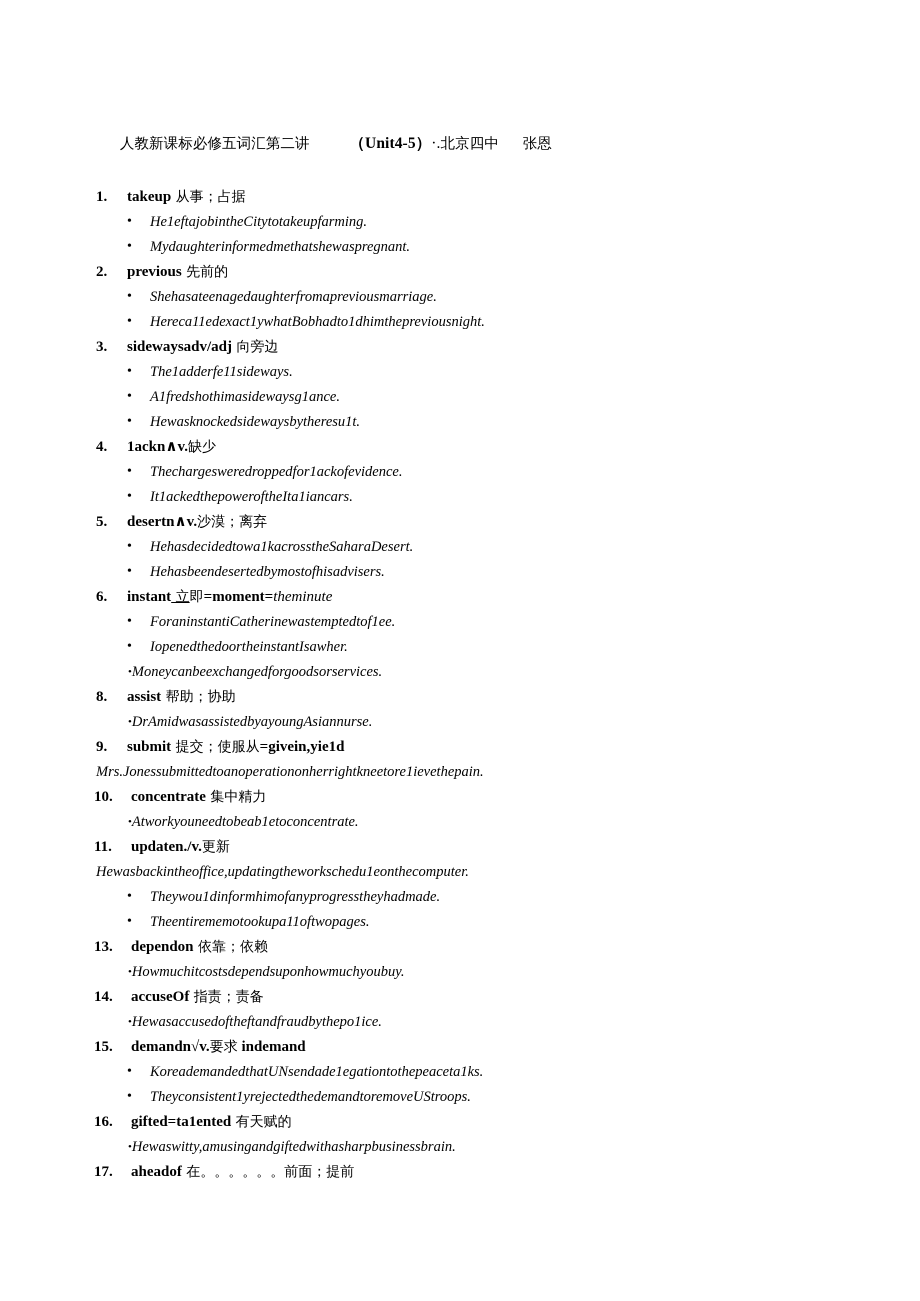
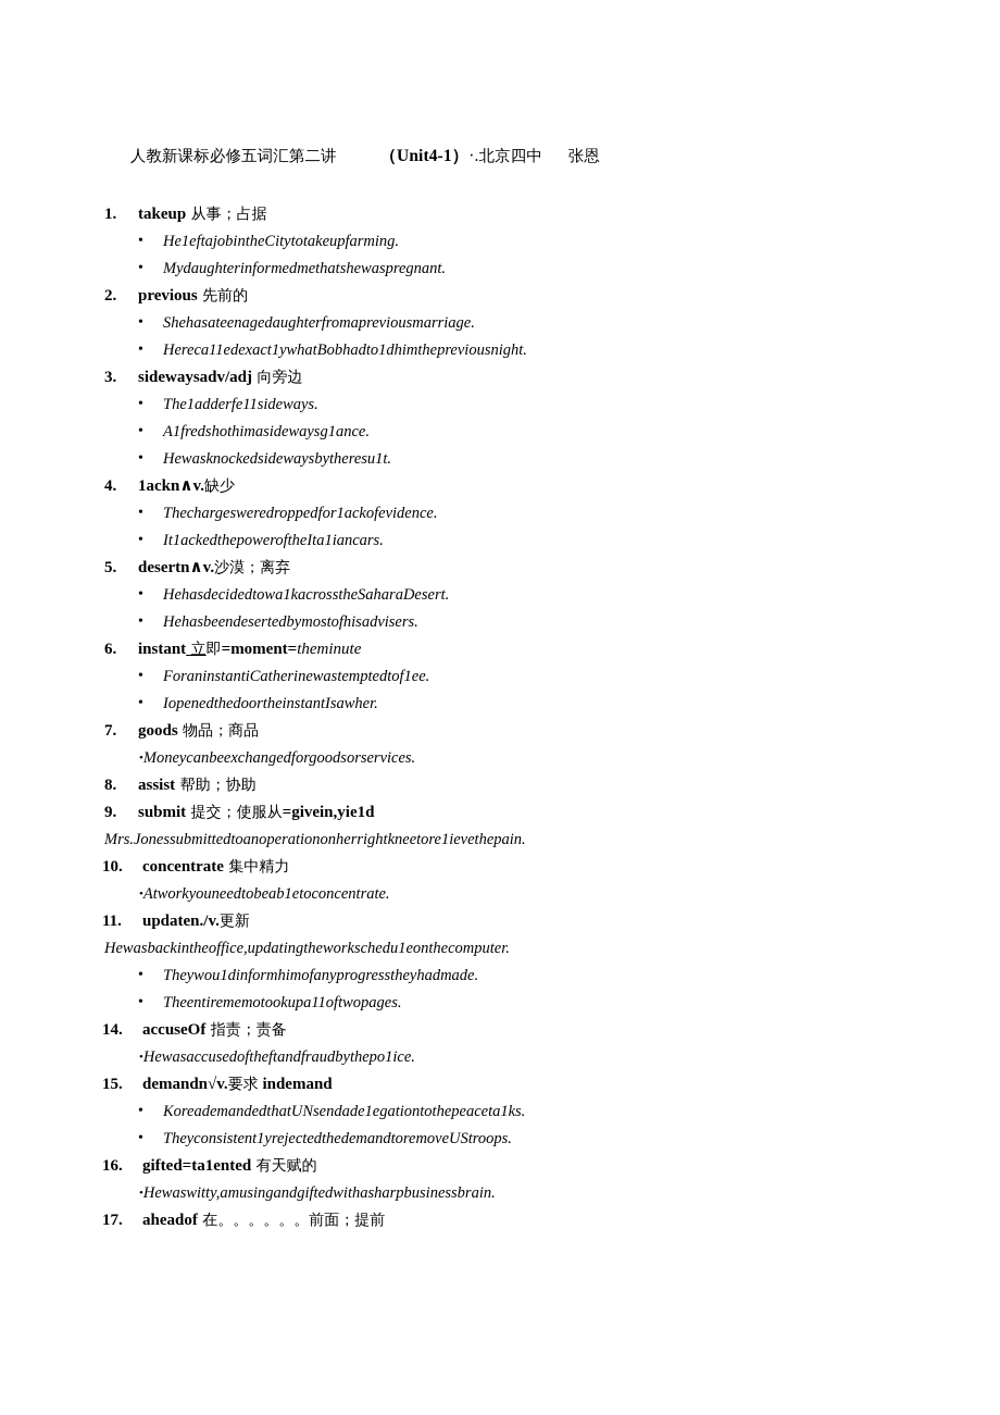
- 人教新课标必修五词汇第二讲 （Unit4-5）·.北京四中 张恩
+ 人教新课标必修五词汇第二讲 （Unit4-1）·.北京四中 张恩
  1.
  takeup 从事；占据
  •
  He1eftajobintheCitytotakeupfarming.
  •
  Mydaughterinformedmethatshewaspregnant.
  2.
  previous 先前的
  •
  Shehasateenagedaughterfromapreviousmarriage.
  •
  Hereca11edexact1ywhatBobhadto1dhimthepreviousnight.
  3.
  sidewaysadv/adj 向旁边
  •
  The1adderfe11sideways.
  •
  A1fredshothimasidewaysg1ance.
  •
  Hewasknockedsidewaysbytheresu1t.
  4.
  1ackn∧v.缺少
  •
  Thechargesweredroppedfor1ackofevidence.
  •
  It1ackedthepoweroftheIta1iancars.
  5.
  desertn∧v.沙漠；离弃
  •
  Hehasdecidedtowa1kacrosstheSaharaDesert.
  •
  Hehasbeendesertedbymostofhisadvisers.
  6.
  instant 立即=moment=theminute
  •
  ForaninstantiCatherinewastemptedtof1ee.
  •
  IopenedthedoortheinstantIsawher.
+ 7.
+ goods 物品；商品
  •Moneycanbeexchangedforgoodsorservices.
  8.
  assist 帮助；协助
- •DrAmidwasassistedbyayoungAsiannurse.
  9.
  submit 提交；使服从=givein,yie1d
  Mrs.Jonessubmittedtoanoperationonherrightkneetore1ievethepain.
  10.
  concentrate 集中精力
  •Atworkyouneedtobeab1etoconcentrate.
  11.
  updaten./v.更新
  Hewasbackintheoffice,updatingtheworkschedu1eonthecomputer.
  •
  Theywou1dinformhimofanyprogresstheyhadmade.
  •
  Theentirememotookupa11oftwopages.
- 13.
- dependon 依靠；依赖
- •Howmuchitcostsdependsuponhowmuchyoubuy.
  14.
  accuseOf 指责；责备
  •Hewasaccusedoftheftandfraudbythepo1ice.
  15.
  demandn√v.要求 indemand
  •
  KoreademandedthatUNsendade1egationtothepeaceta1ks.
  •
  Theyconsistent1yrejectedthedemandtoremoveUStroops.
  16.
  gifted=ta1ented 有天赋的
  •Hewaswitty,amusingandgiftedwithasharpbusinessbrain.
  17.
  aheadof 在。。。。。。前面；提前
